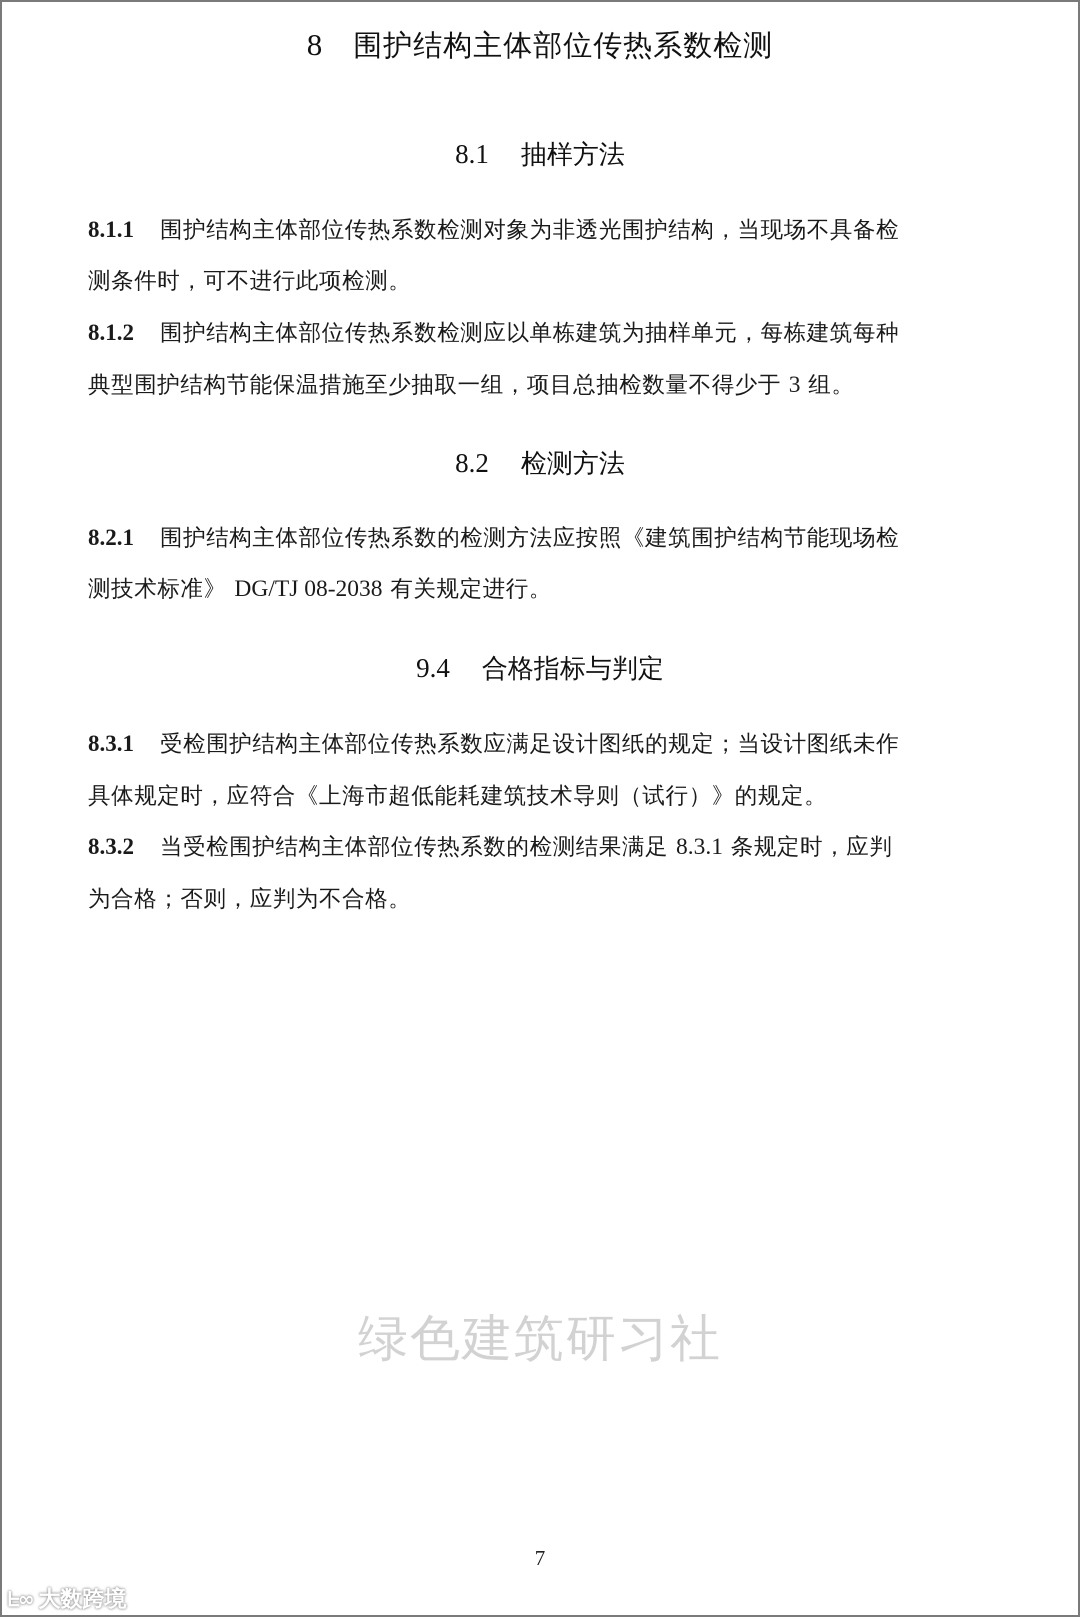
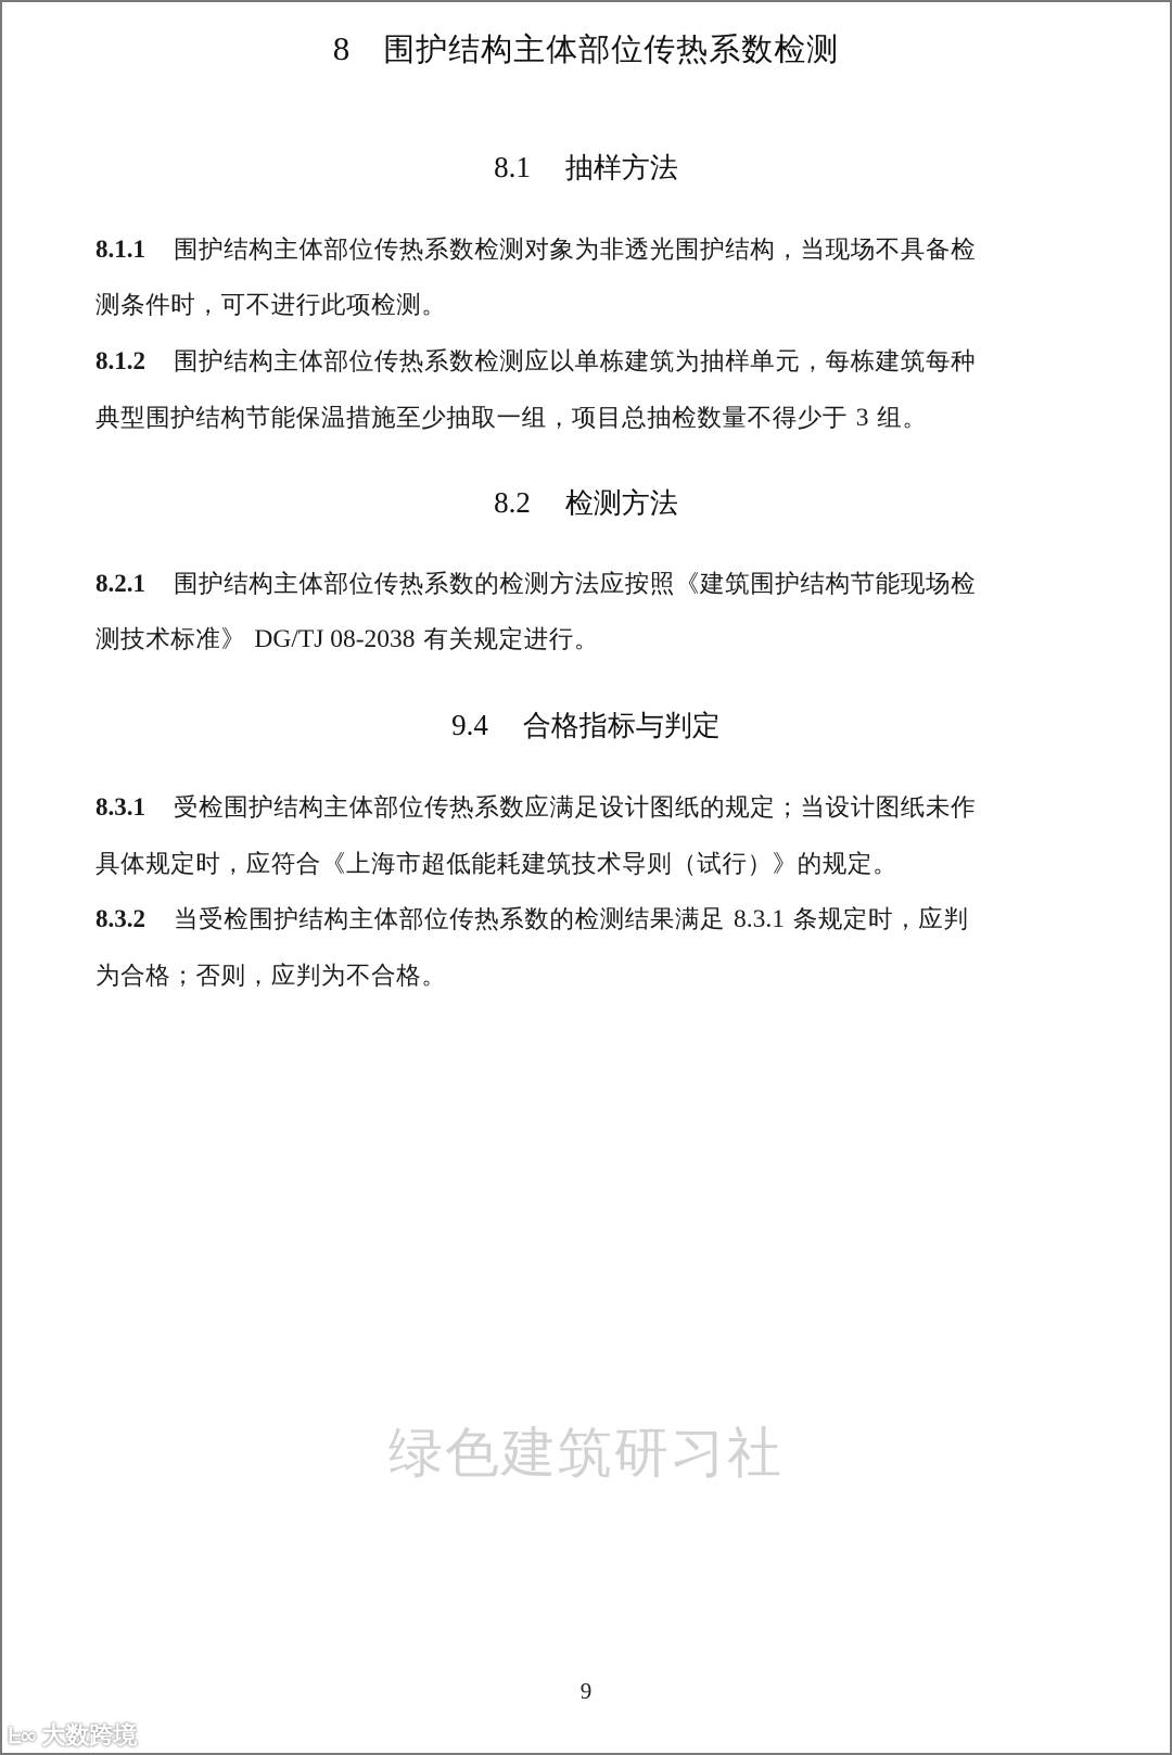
  8 围护结构主体部位传热系数检测
  8.1 抽样方法
  8.1.1 围护结构主体部位传热系数检测对象为非透光围护结构，当现场不具备检
  测条件时，可不进行此项检测。
  8.1.2 围护结构主体部位传热系数检测应以单栋建筑为抽样单元，每栋建筑每种
  典型围护结构节能保温措施至少抽取一组，项目总抽检数量不得少于 3 组。
  8.2 检测方法
  8.2.1 围护结构主体部位传热系数的检测方法应按照《建筑围护结构节能现场检
  测技术标准》 DG/TJ 08-2038 有关规定进行。
  9.4 合格指标与判定
  8.3.1 受检围护结构主体部位传热系数应满足设计图纸的规定；当设计图纸未作
  具体规定时，应符合《上海市超低能耗建筑技术导则（试行）》的规定。
  8.3.2 当受检围护结构主体部位传热系数的检测结果满足 8.3.1 条规定时，应判
  为合格；否则，应判为不合格。
  绿色建筑研习社
- 7
+ 9
  ᖶ∞
  大数跨境
